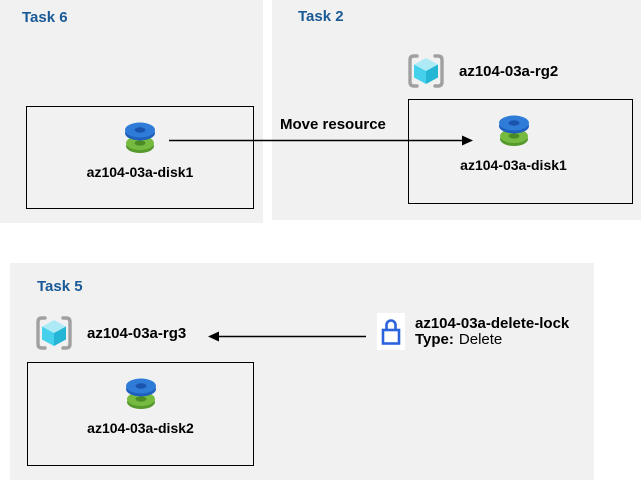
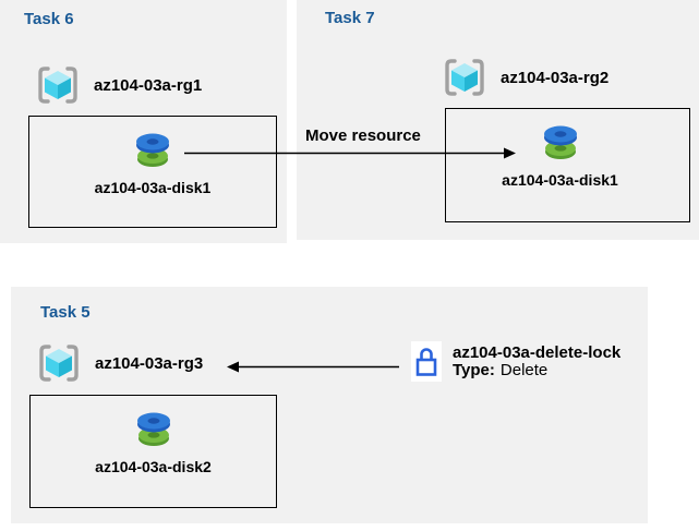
  Task 6
+ az104-03a-rg1
  az104-03a-disk1
- Task 2
+ Task 7
  az104-03a-rg2
  az104-03a-disk1
  Task 5
  az104-03a-rg3
  az104-03a-disk2
  az104-03a-delete-lock
  Type: Delete
  Move resource
